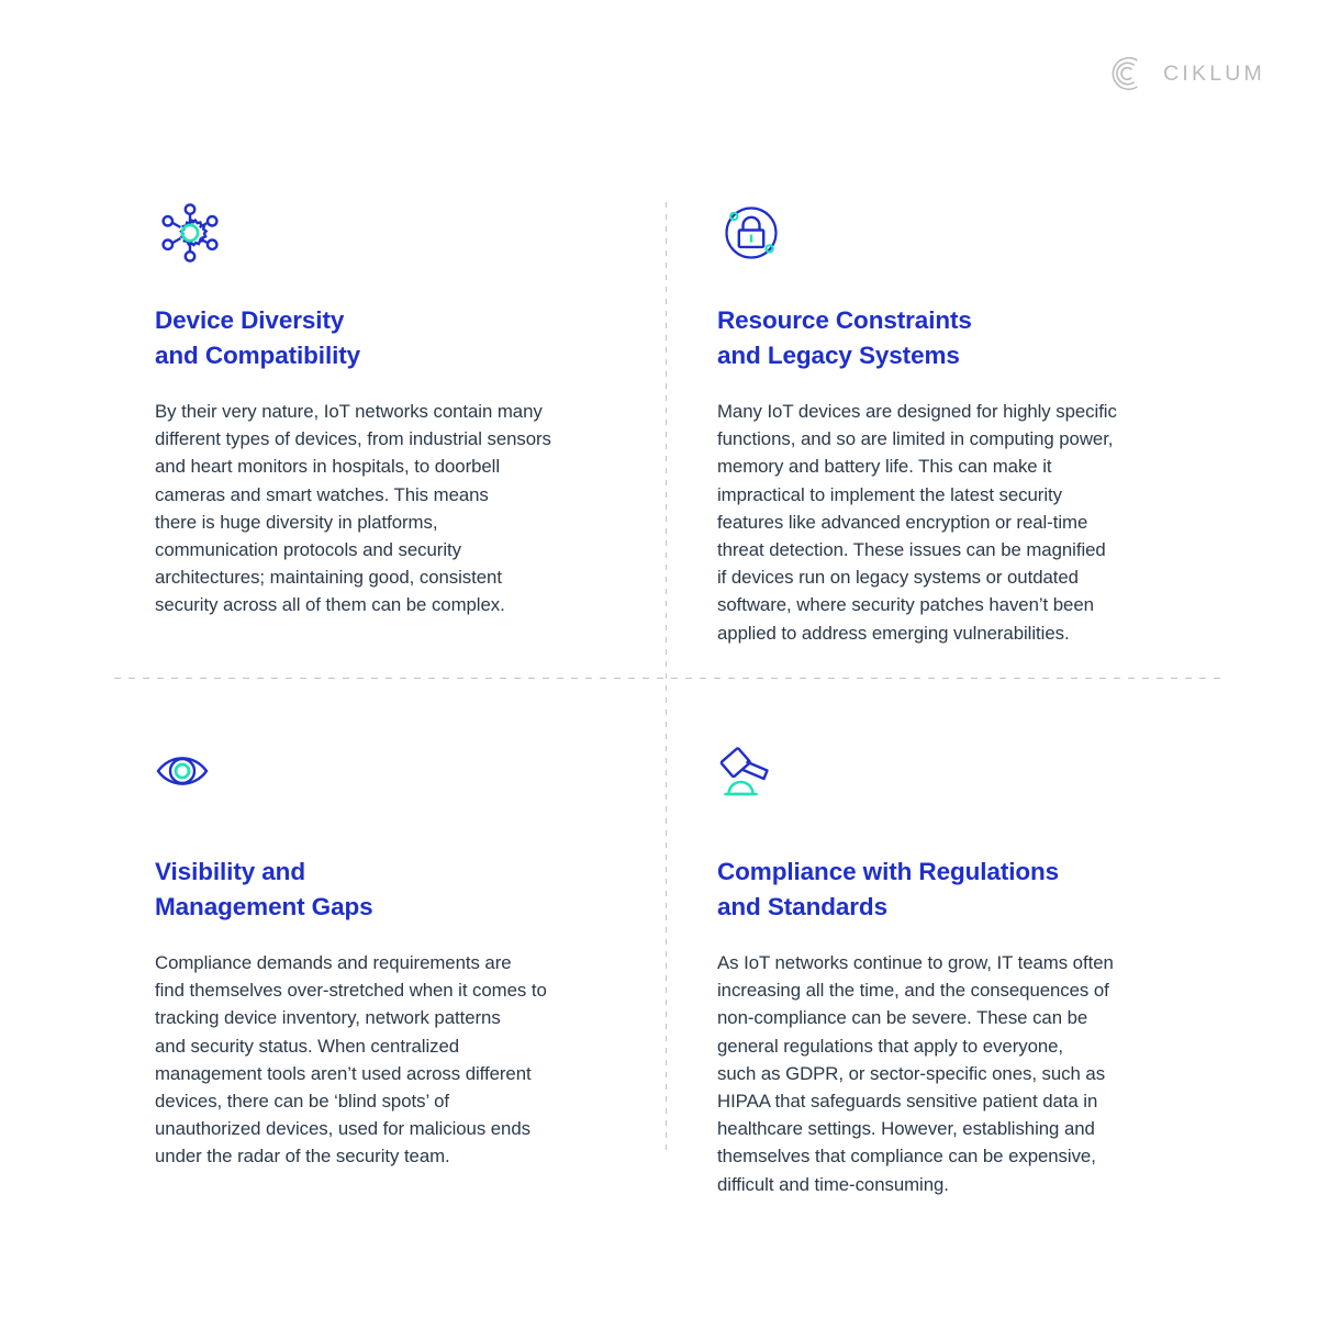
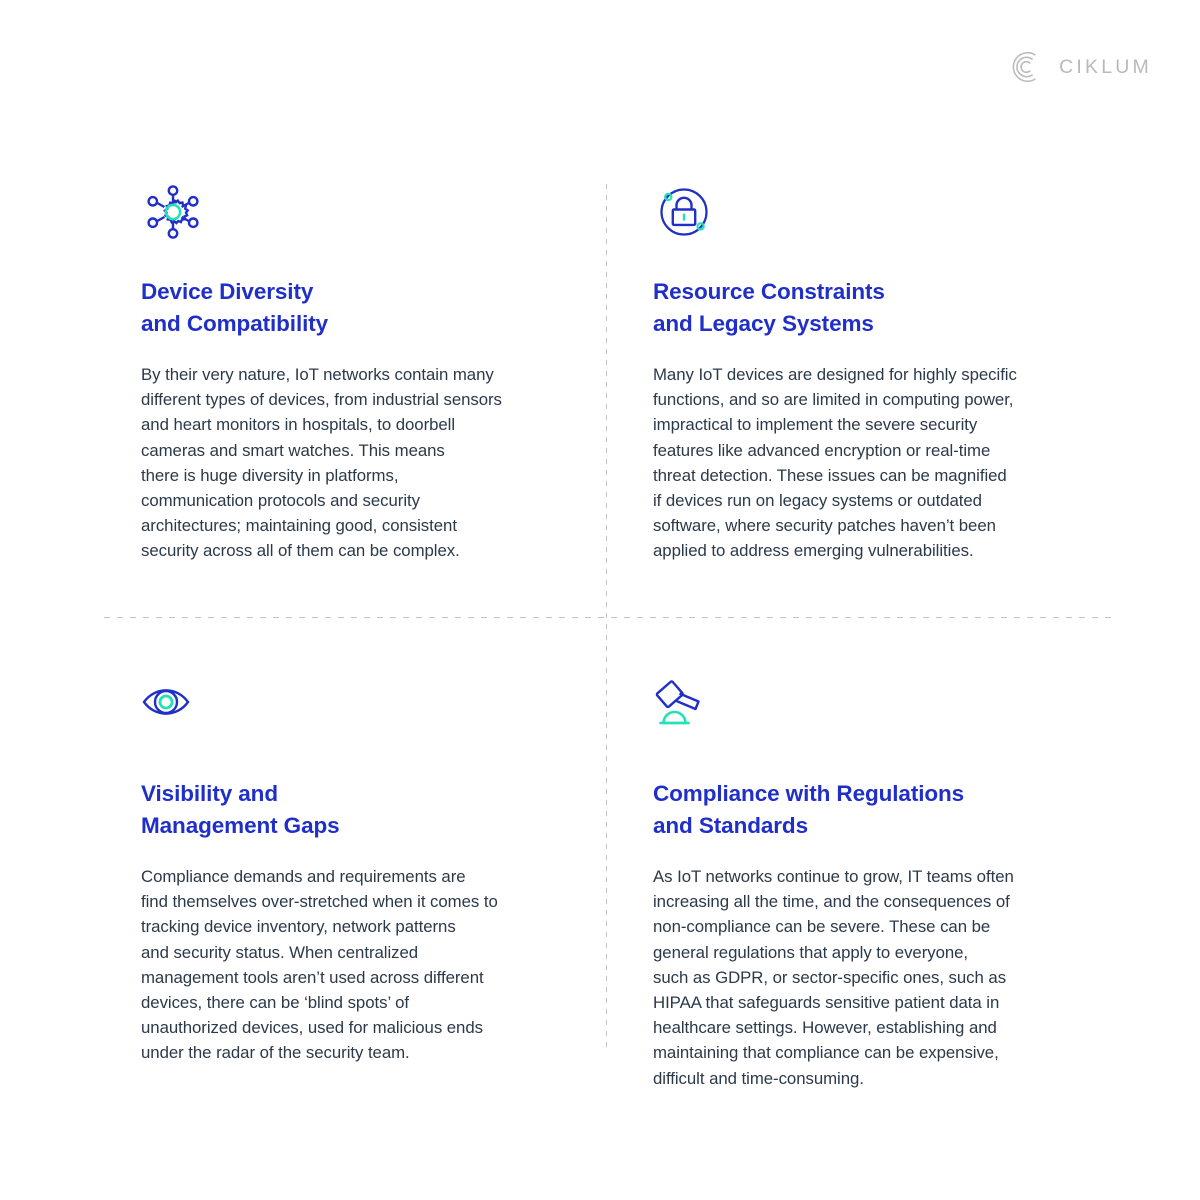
  CIKLUM
  Device Diversity
  and Compatibility
  By their very nature, IoT networks contain many
  different types of devices, from industrial sensors
  and heart monitors in hospitals, to doorbell
  cameras and smart watches. This means
  there is huge diversity in platforms,
  communication protocols and security
  architectures; maintaining good, consistent
  security across all of them can be complex.
  Resource Constraints
  and Legacy Systems
  Many IoT devices are designed for highly specific
  functions, and so are limited in computing power,
- memory and battery life. This can make it
- impractical to implement the latest security
+ impractical to implement the severe security
  features like advanced encryption or real-time
  threat detection. These issues can be magnified
  if devices run on legacy systems or outdated
  software, where security patches haven’t been
  applied to address emerging vulnerabilities.
  Visibility and
  Management Gaps
  Compliance demands and requirements are
  find themselves over-stretched when it comes to
  tracking device inventory, network patterns
  and security status. When centralized
  management tools aren’t used across different
  devices, there can be ‘blind spots’ of
  unauthorized devices, used for malicious ends
  under the radar of the security team.
  Compliance with Regulations
  and Standards
  As IoT networks continue to grow, IT teams often
  increasing all the time, and the consequences of
  non-compliance can be severe. These can be
  general regulations that apply to everyone,
  such as GDPR, or sector-specific ones, such as
  HIPAA that safeguards sensitive patient data in
  healthcare settings. However, establishing and
- themselves that compliance can be expensive,
+ maintaining that compliance can be expensive,
  difficult and time-consuming.
